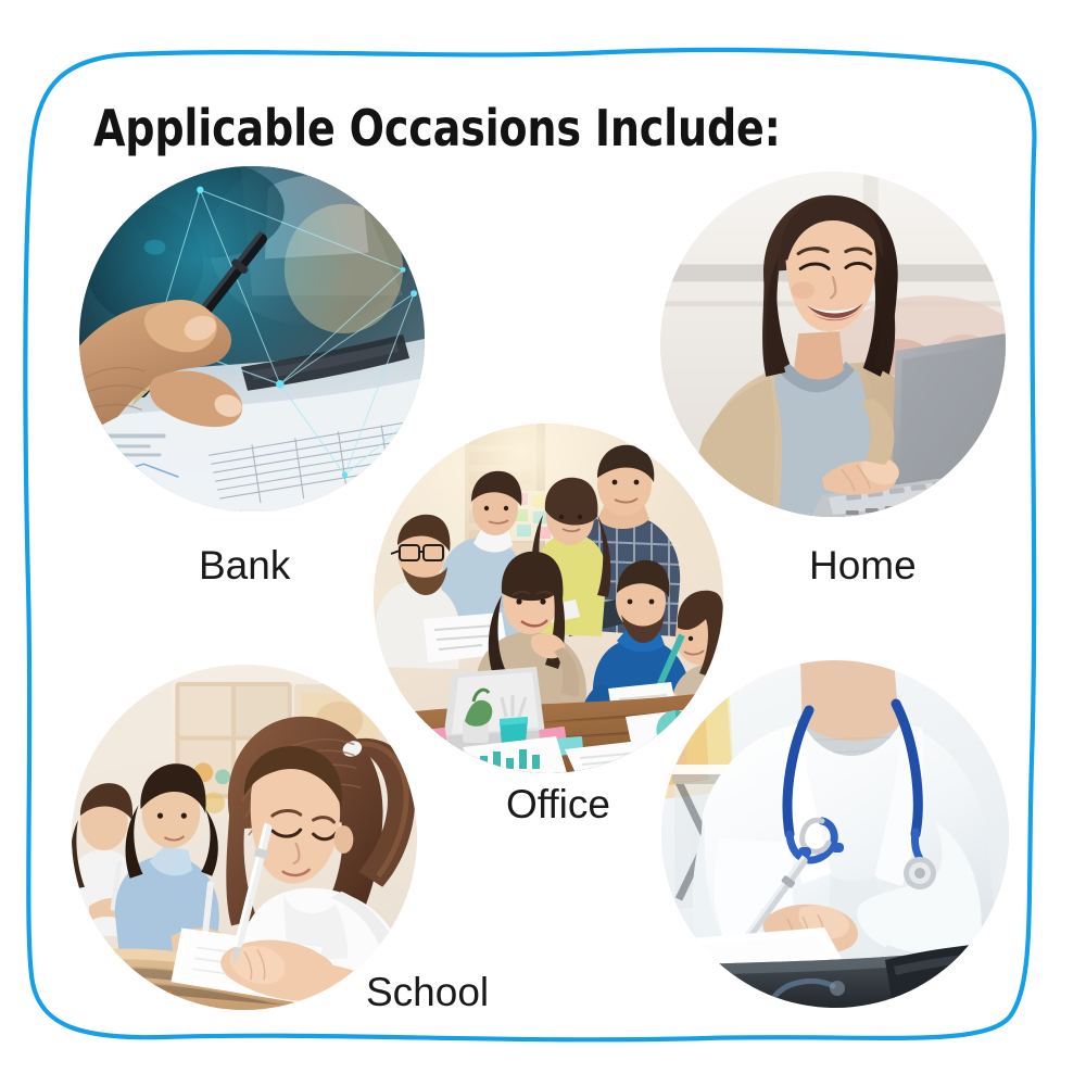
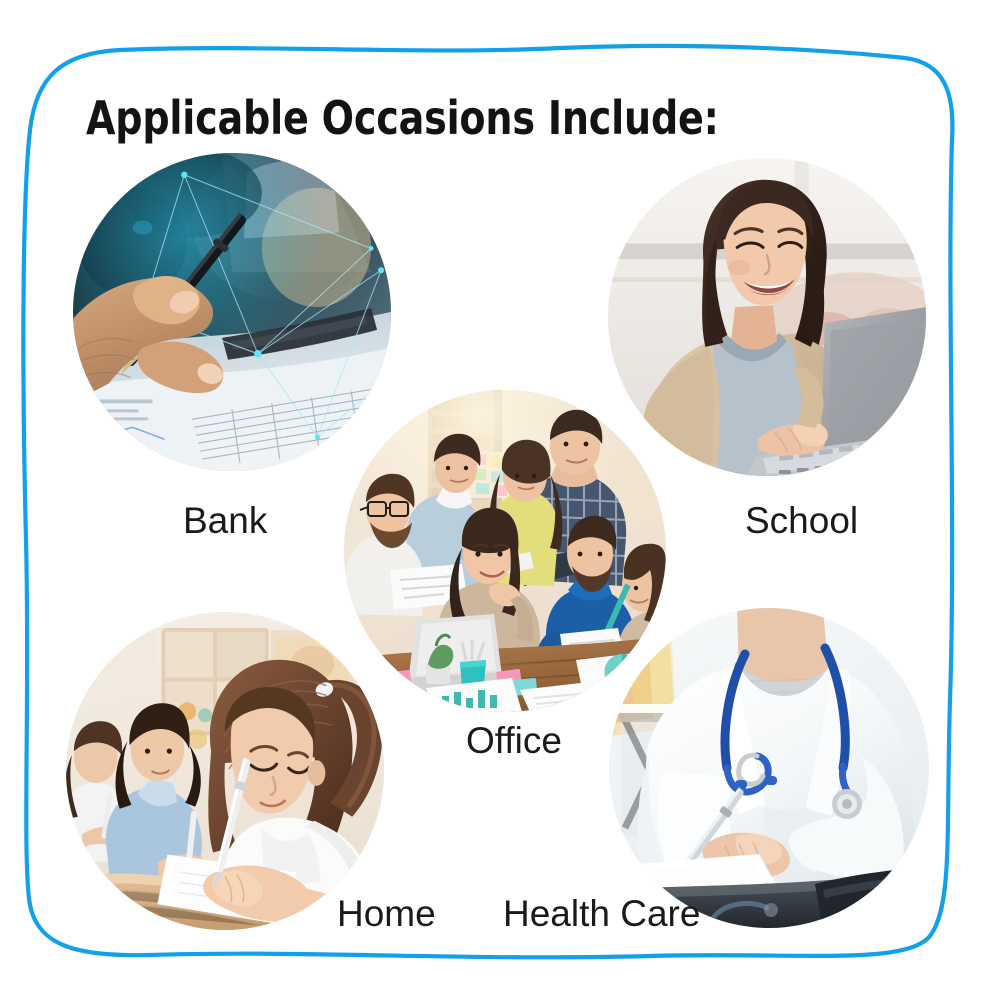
  Applicable Occasions Include:
  Bank
- Home
+ School
  Office
- School
+ Home
+ Health Care
